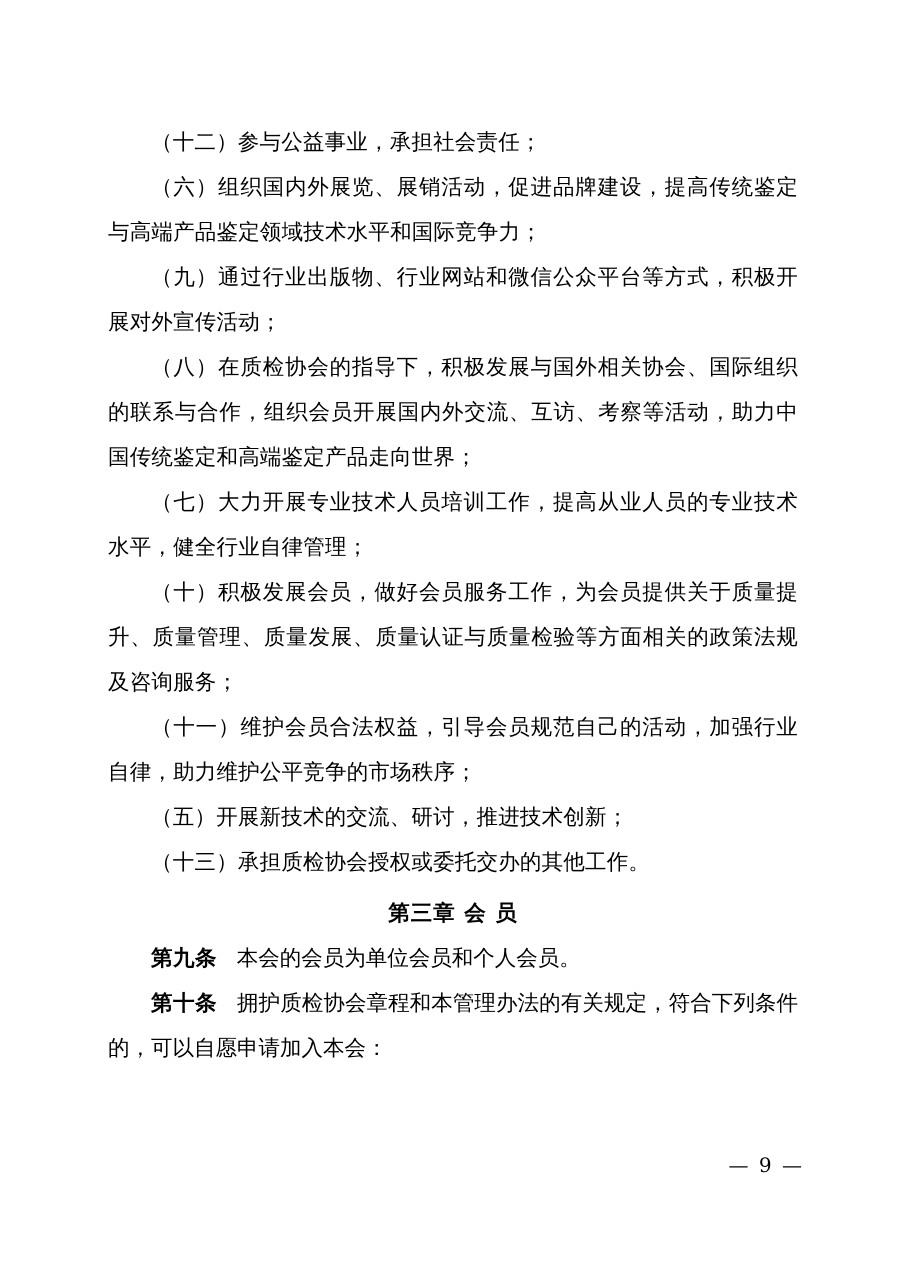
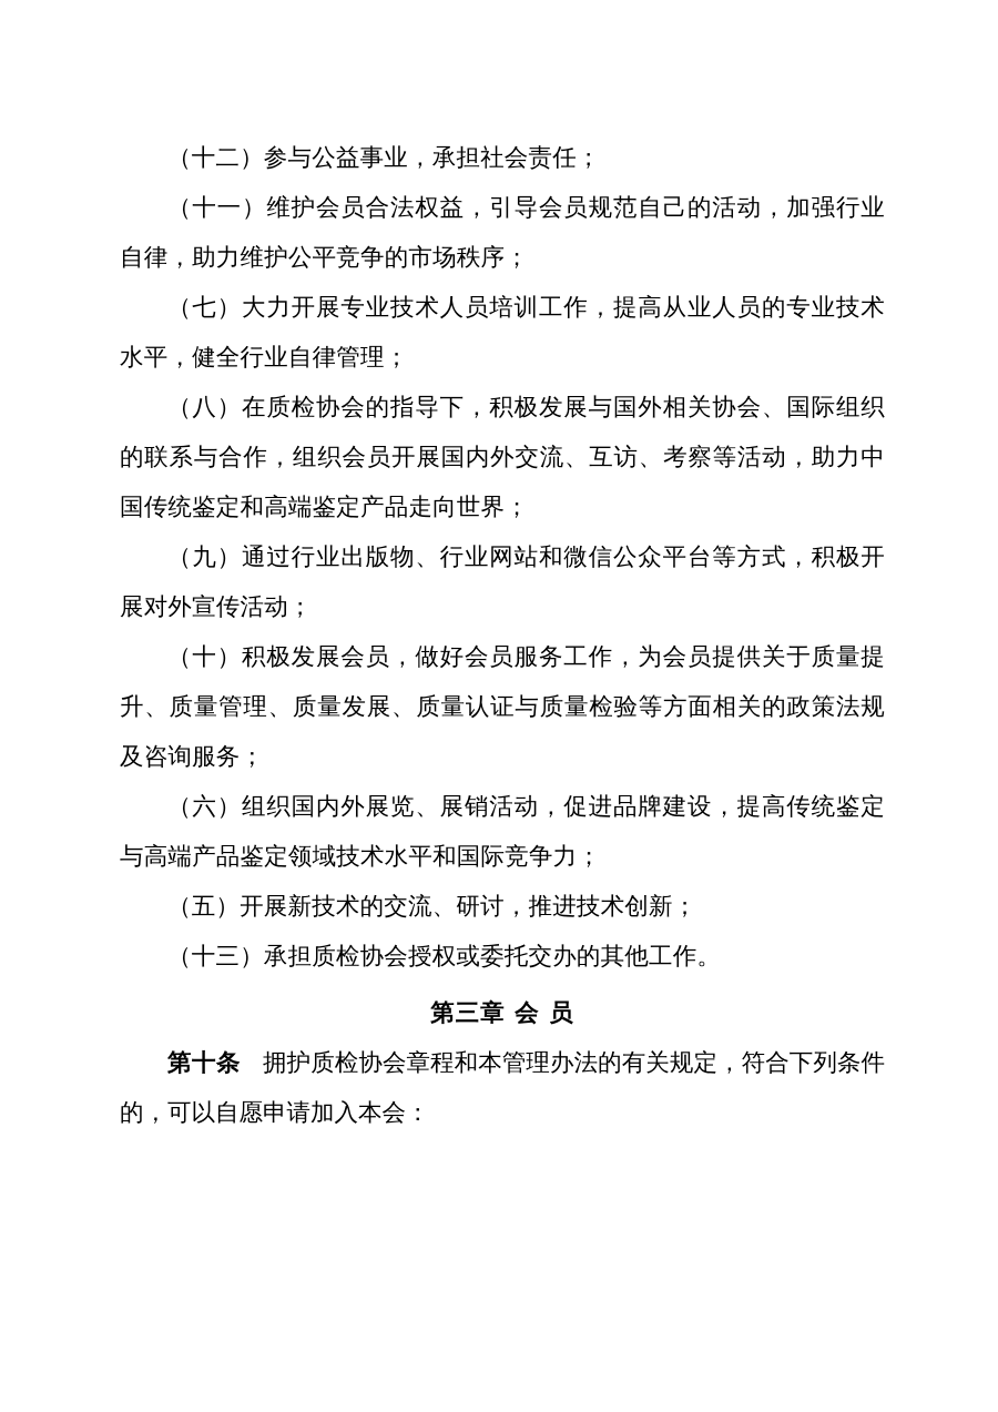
  （十二）参与公益事业，承担社会责任；
- （六）组织国内外展览、展销活动，促进品牌建设，提高传统鉴定与高端产品鉴定领域技术水平和国际竞争力；
+ （十一）维护会员合法权益，引导会员规范自己的活动，加强行业自律，助力维护公平竞争的市场秩序；
- （九）通过行业出版物、行业网站和微信公众平台等方式，积极开展对外宣传活动；
+ （七）大力开展专业技术人员培训工作，提高从业人员的专业技术水平，健全行业自律管理；
  （八）在质检协会的指导下，积极发展与国外相关协会、国际组织的联系与合作，组织会员开展国内外交流、互访、考察等活动，助力中国传统鉴定和高端鉴定产品走向世界；
- （七）大力开展专业技术人员培训工作，提高从业人员的专业技术水平，健全行业自律管理；
+ （九）通过行业出版物、行业网站和微信公众平台等方式，积极开展对外宣传活动；
  （十）积极发展会员，做好会员服务工作，为会员提供关于质量提升、质量管理、质量发展、质量认证与质量检验等方面相关的政策法规及咨询服务；
- （十一）维护会员合法权益，引导会员规范自己的活动，加强行业自律，助力维护公平竞争的市场秩序；
+ （六）组织国内外展览、展销活动，促进品牌建设，提高传统鉴定与高端产品鉴定领域技术水平和国际竞争力；
  （五）开展新技术的交流、研讨，推进技术创新；
  （十三）承担质检协会授权或委托交办的其他工作。
  第三章 会 员
- 第九条 本会的会员为单位会员和个人会员。
  第十条 拥护质检协会章程和本管理办法的有关规定，符合下列条件的，可以自愿申请加入本会：
- — 9 —
